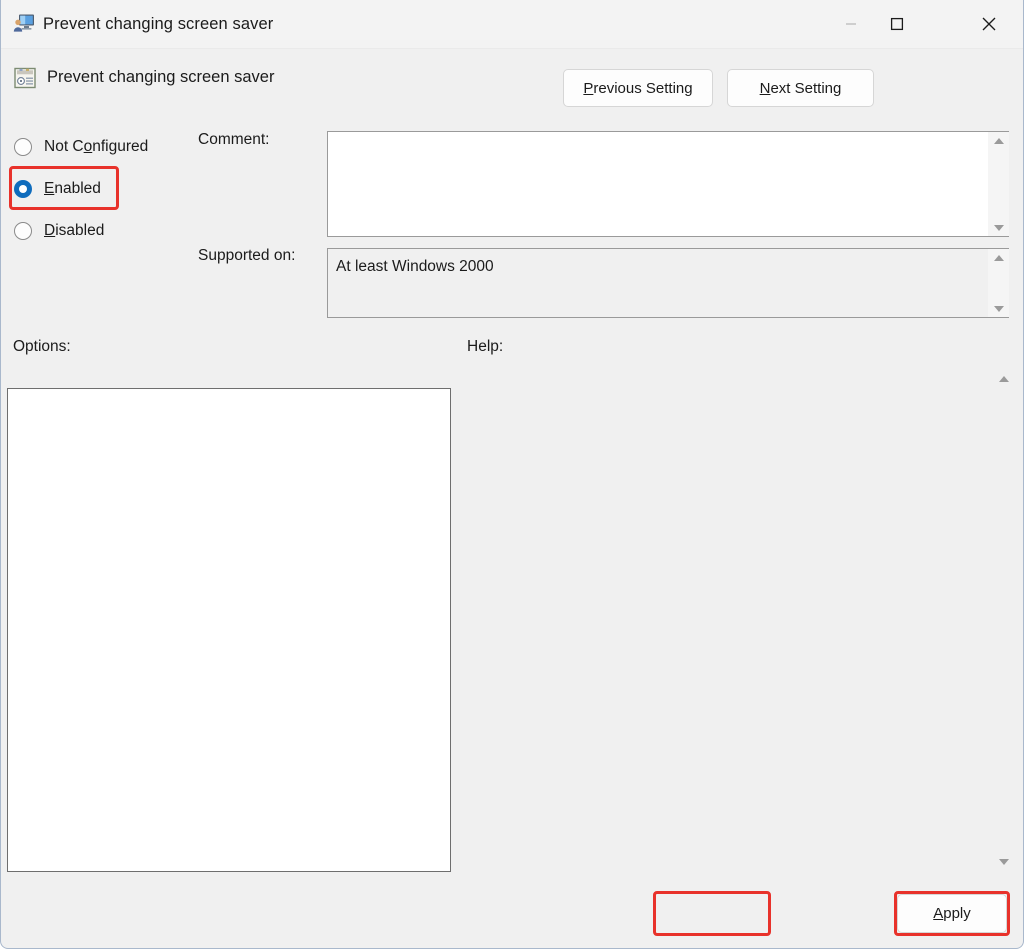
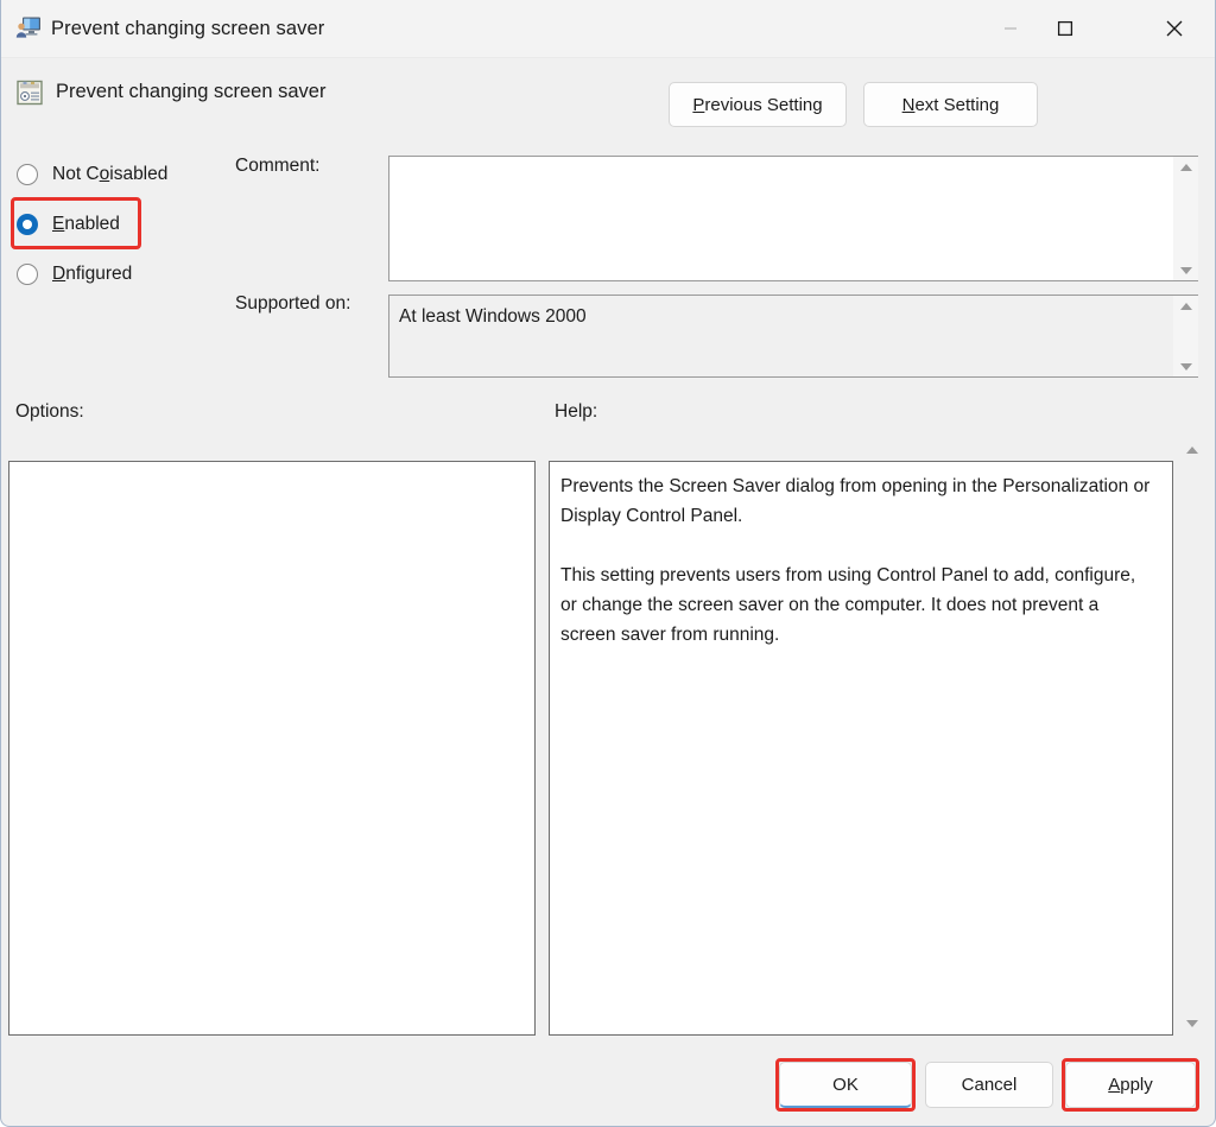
  Prevent changing screen saver
  Prevent changing screen saver
  Previous Setting
  Next Setting
- Not Configured
+ Not Coisabled
  Enabled
- Disabled
+ Dnfigured
  Comment:
  Supported on:
  At least Windows 2000
  Options:
  Help:
+ Prevents the Screen Saver dialog from opening in the Personalization or Display Control Panel.
+ This setting prevents users from using Control Panel to add, configure, or change the screen saver on the computer. It does not prevent a screen saver from running.
+ OK
+ Cancel
  Apply
